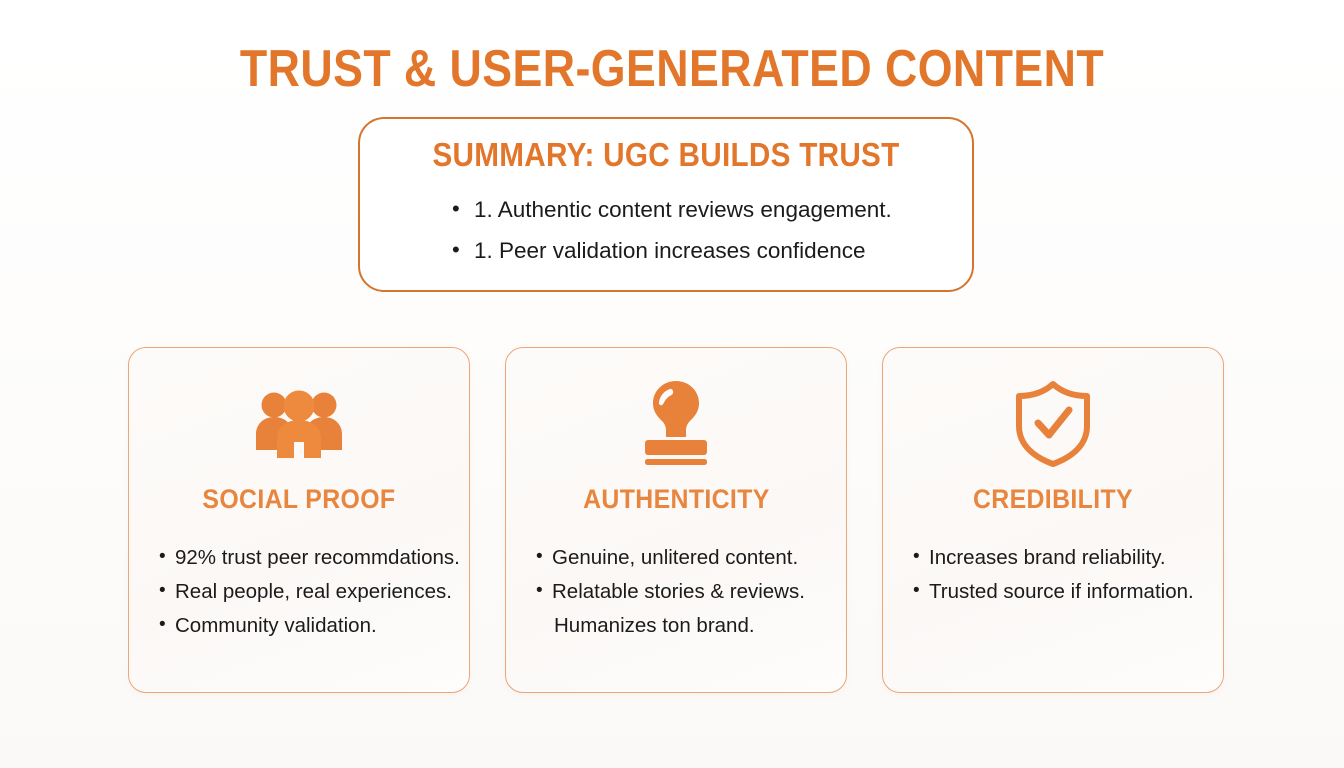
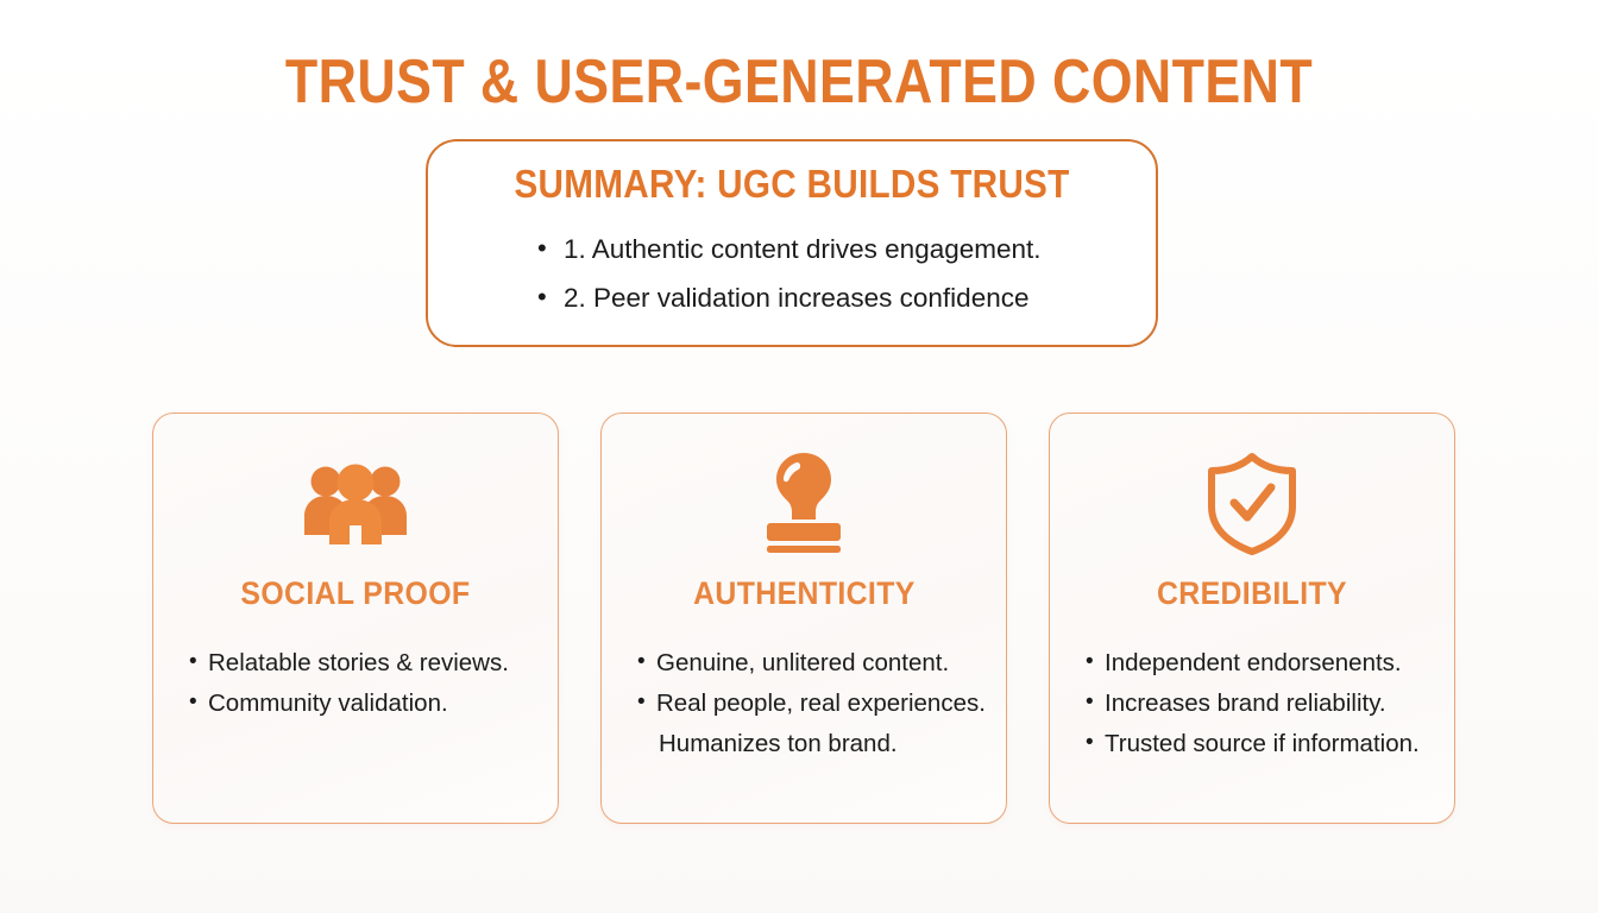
  TRUST & USER-GENERATED CONTENT
  SUMMARY: UGC BUILDS TRUST
- 1. Authentic content reviews engagement.
+ 1. Authentic content drives engagement.
- 1. Peer validation increases confidence
+ 2. Peer validation increases confidence
  SOCIAL PROOF
- 92% trust peer recommdations.
- Real people, real experiences.
+ Relatable stories & reviews.
  Community validation.
  AUTHENTICITY
  Genuine, unlitered content.
- Relatable stories & reviews.
+ Real people, real experiences.
  Humanizes ton brand.
  CREDIBILITY
+ Independent endorsenents.
  Increases brand reliability.
  Trusted source if information.
